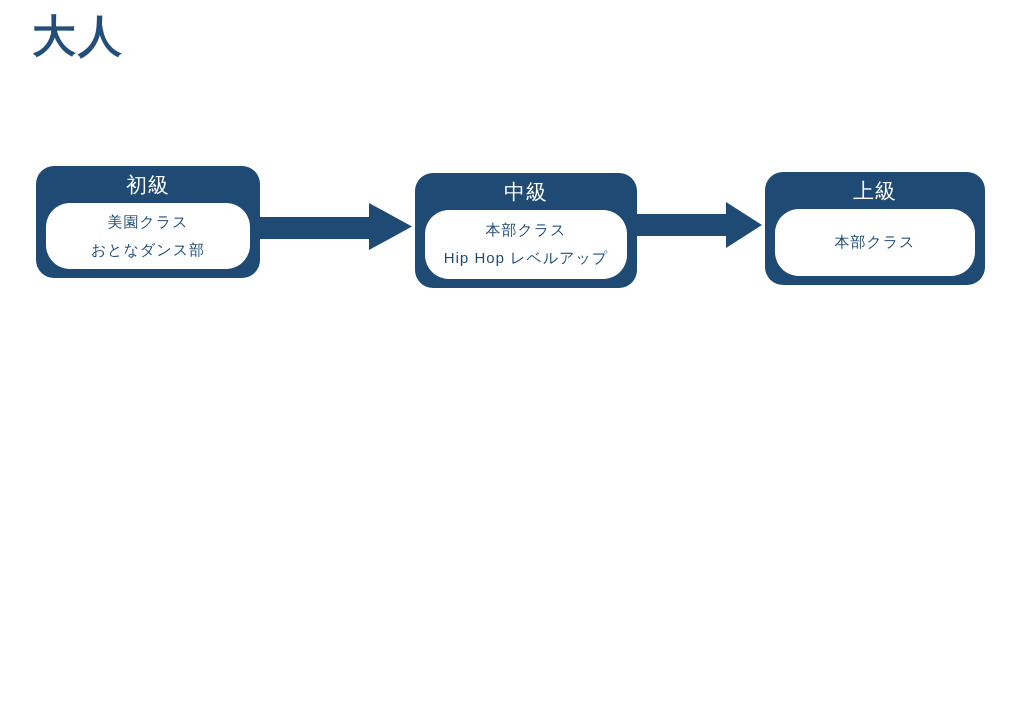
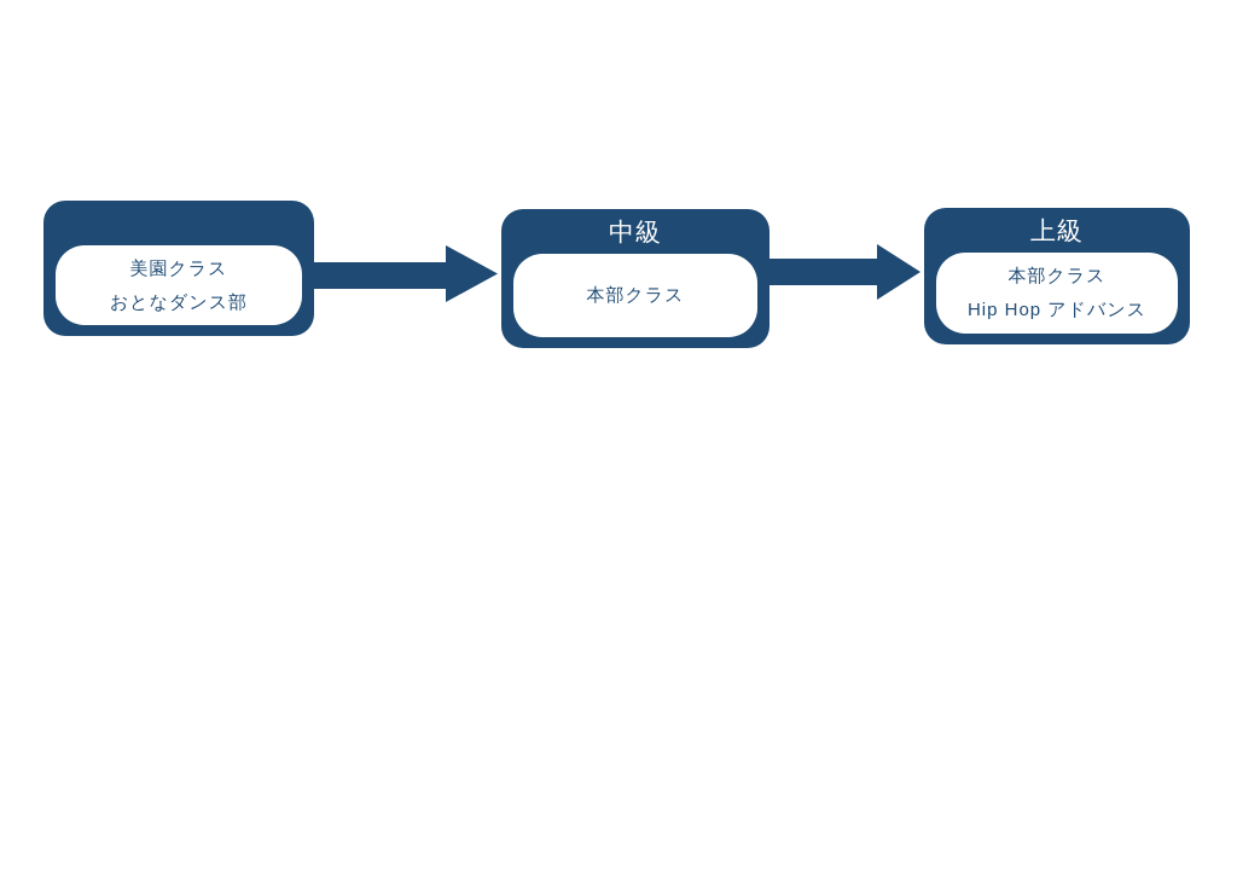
- 大人
- 初級
  美園クラス
  おとなダンス部
  中級
  本部クラス
- Hip Hop レベルアップ
  上級
  本部クラス
+ Hip Hop アドバンス
